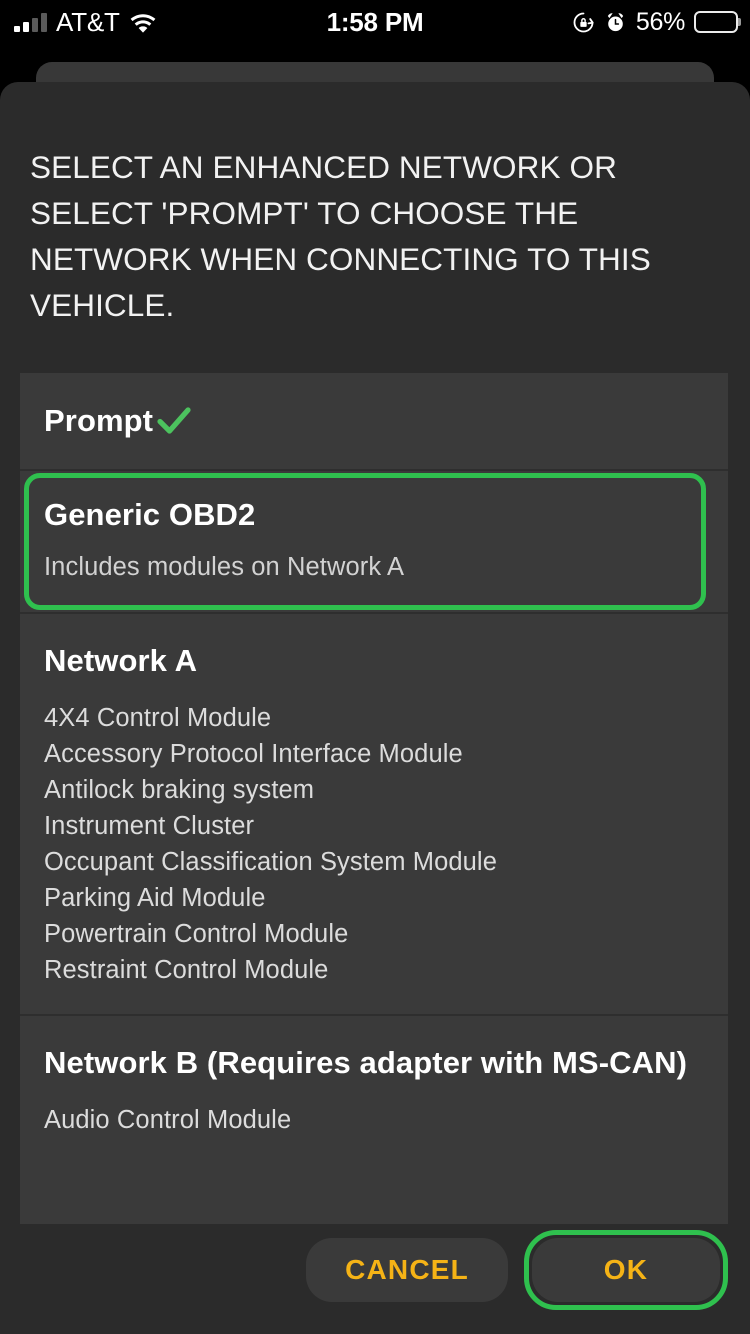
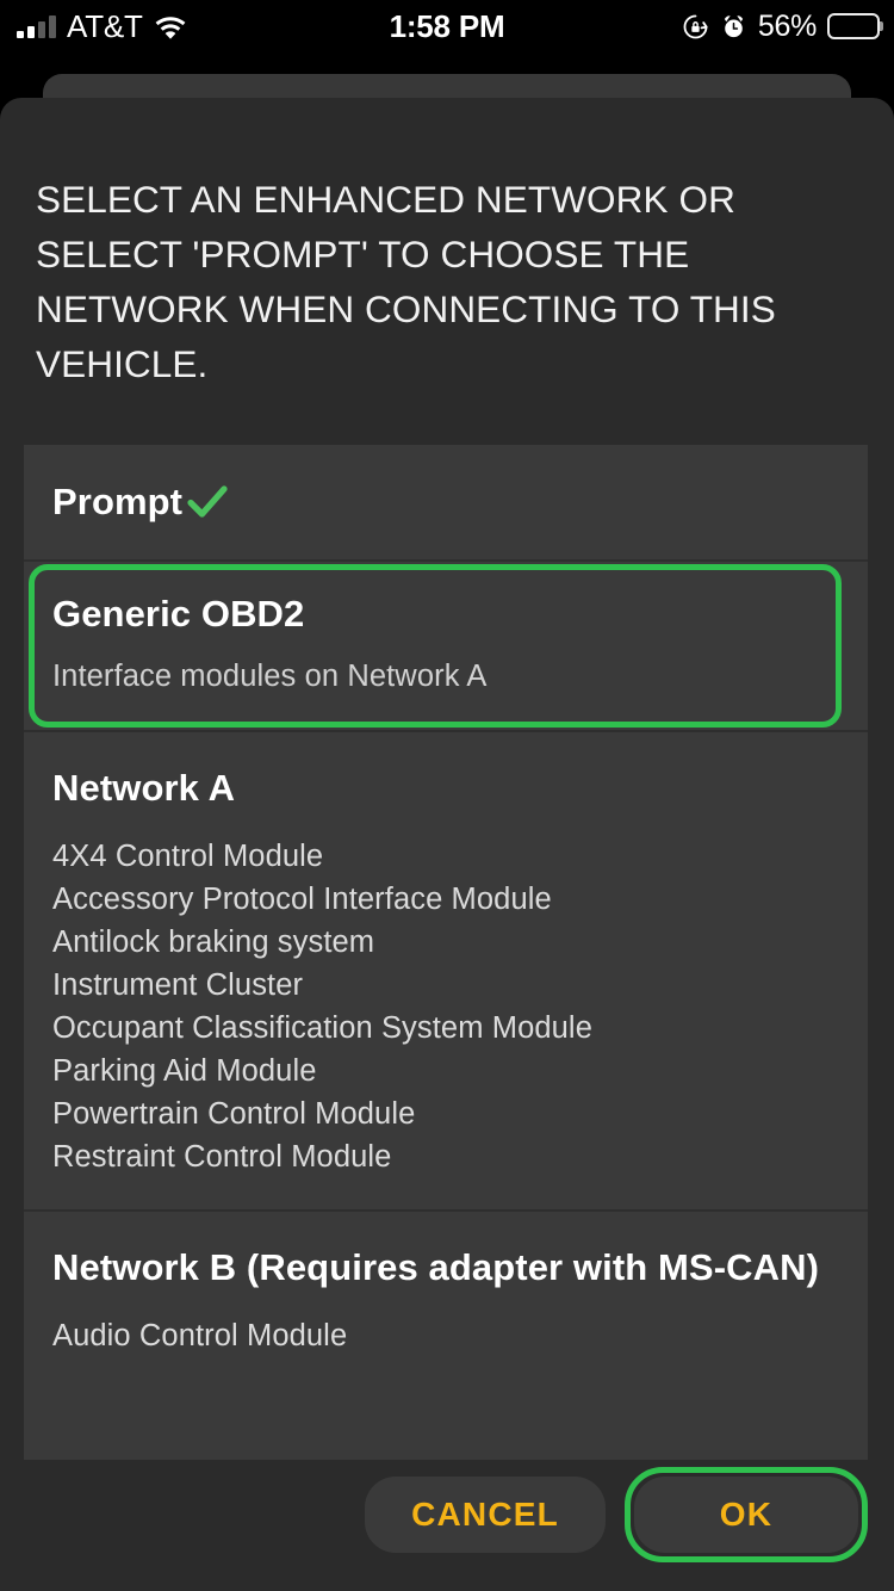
  AT&T
  1:58 PM
  56%
  SELECT AN ENHANCED NETWORK OR SELECT 'PROMPT' TO CHOOSE THE NETWORK WHEN CONNECTING TO THIS VEHICLE.
  Prompt
  Generic OBD2
- Includes modules on Network A
+ Interface modules on Network A
  Network A
  4X4 Control Module
  Accessory Protocol Interface Module
  Antilock braking system
  Instrument Cluster
  Occupant Classification System Module
  Parking Aid Module
  Powertrain Control Module
  Restraint Control Module
  Network B (Requires adapter with MS-CAN)
  Audio Control Module
  CANCEL
  OK
